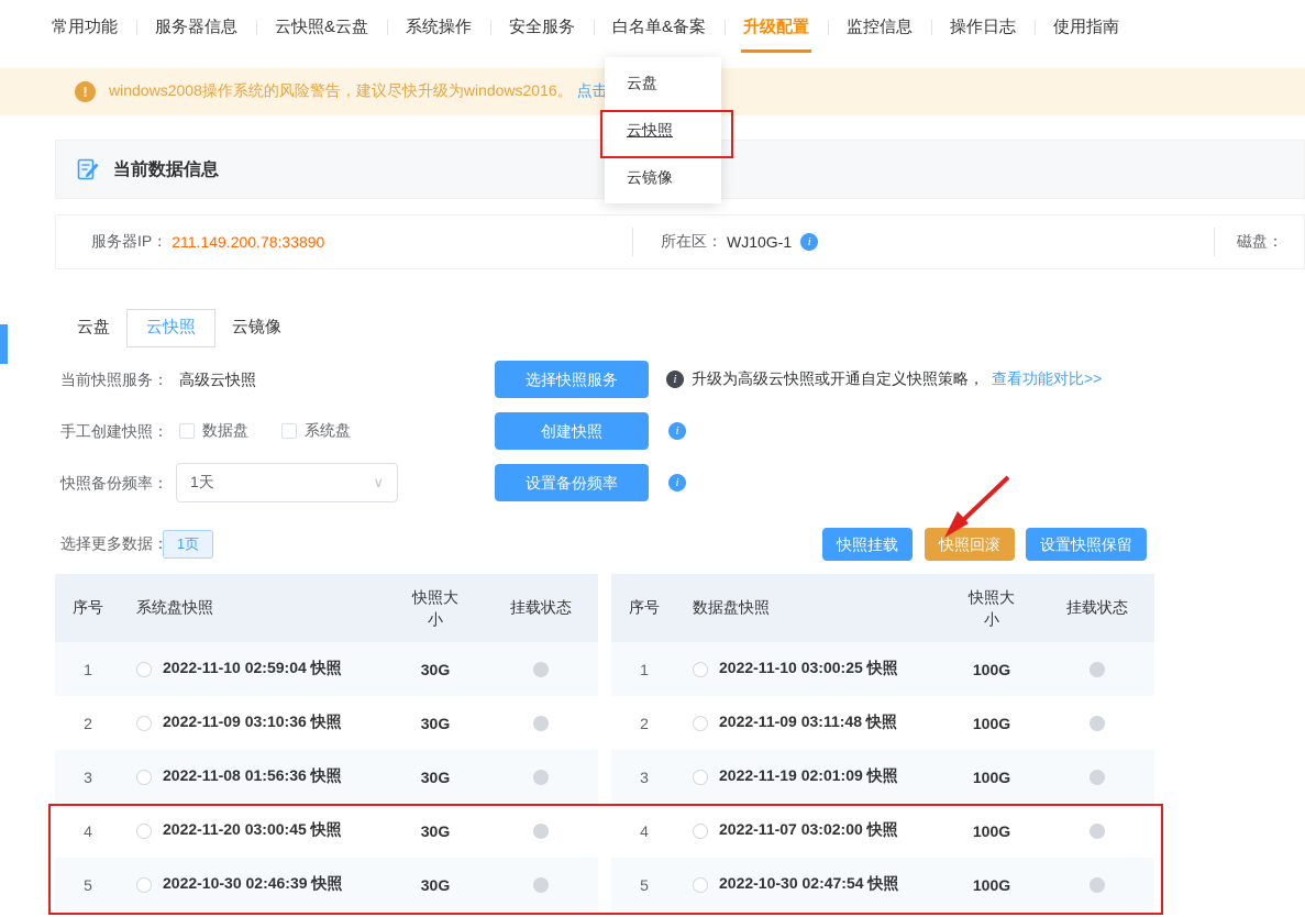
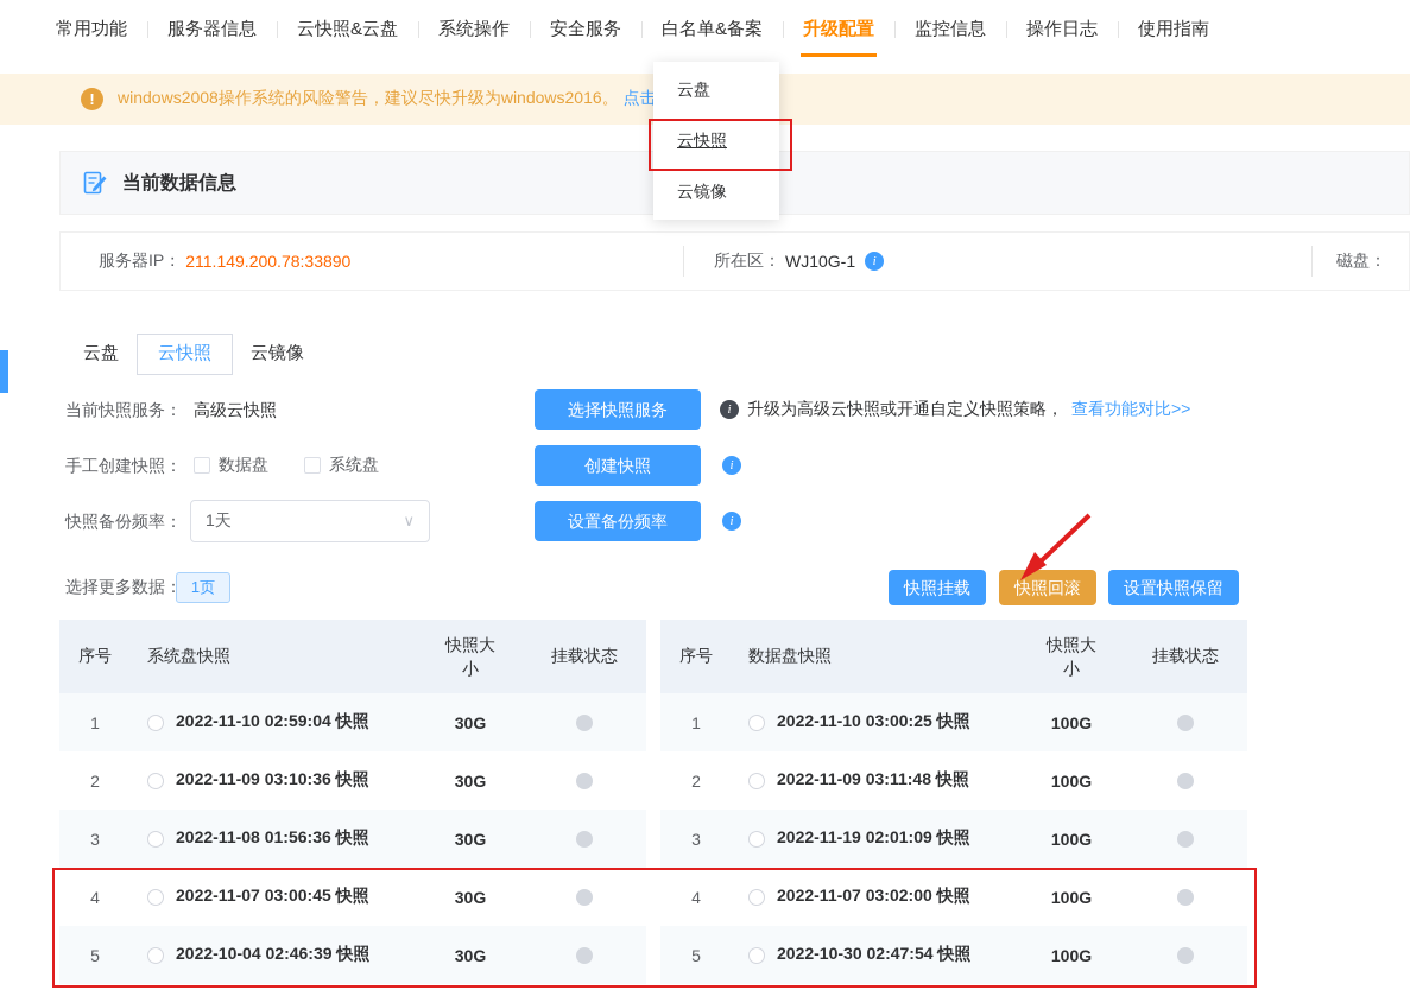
  常用功能
  服务器信息
  云快照&云盘
  系统操作
  安全服务
  白名单&备案
  升级配置
  监控信息
  操作日志
  使用指南
  !
  windows2008操作系统的风险警告，建议尽快升级为windows2016。
  当前数据信息
  服务器IP：
  211.149.200.78:33890
  所在区：
  WJ10G-1
  i
  磁盘：
  云盘
  云快照
  云镜像
  当前快照服务：
  高级云快照
  选择快照服务
  i
  升级为高级云快照或开通自定义快照策略，
  查看功能对比>>
  手工创建快照：
  数据盘
  系统盘
  创建快照
  i
  快照备份频率：
  1天
  ∨
  设置备份频率
  i
  选择更多数据：
  1页
  快照挂载
  快照回滚
  设置快照保留
  序号
  系统盘快照
  快照大小
  挂载状态
  1
  2022-11-10 02:59:04 快照
  30G
  2
  2022-11-09 03:10:36 快照
  30G
  3
  2022-11-08 01:56:36 快照
  30G
  4
- 2022-11-20 03:00:45 快照
+ 2022-11-07 03:00:45 快照
  30G
  5
- 2022-10-30 02:46:39 快照
+ 2022-10-04 02:46:39 快照
  30G
  序号
  数据盘快照
  快照大小
  挂载状态
  1
  2022-11-10 03:00:25 快照
  100G
  2
  2022-11-09 03:11:48 快照
  100G
  3
  2022-11-19 02:01:09 快照
  100G
  4
  2022-11-07 03:02:00 快照
  100G
  5
  2022-10-30 02:47:54 快照
  100G
  云盘
  云快照
  云镜像
